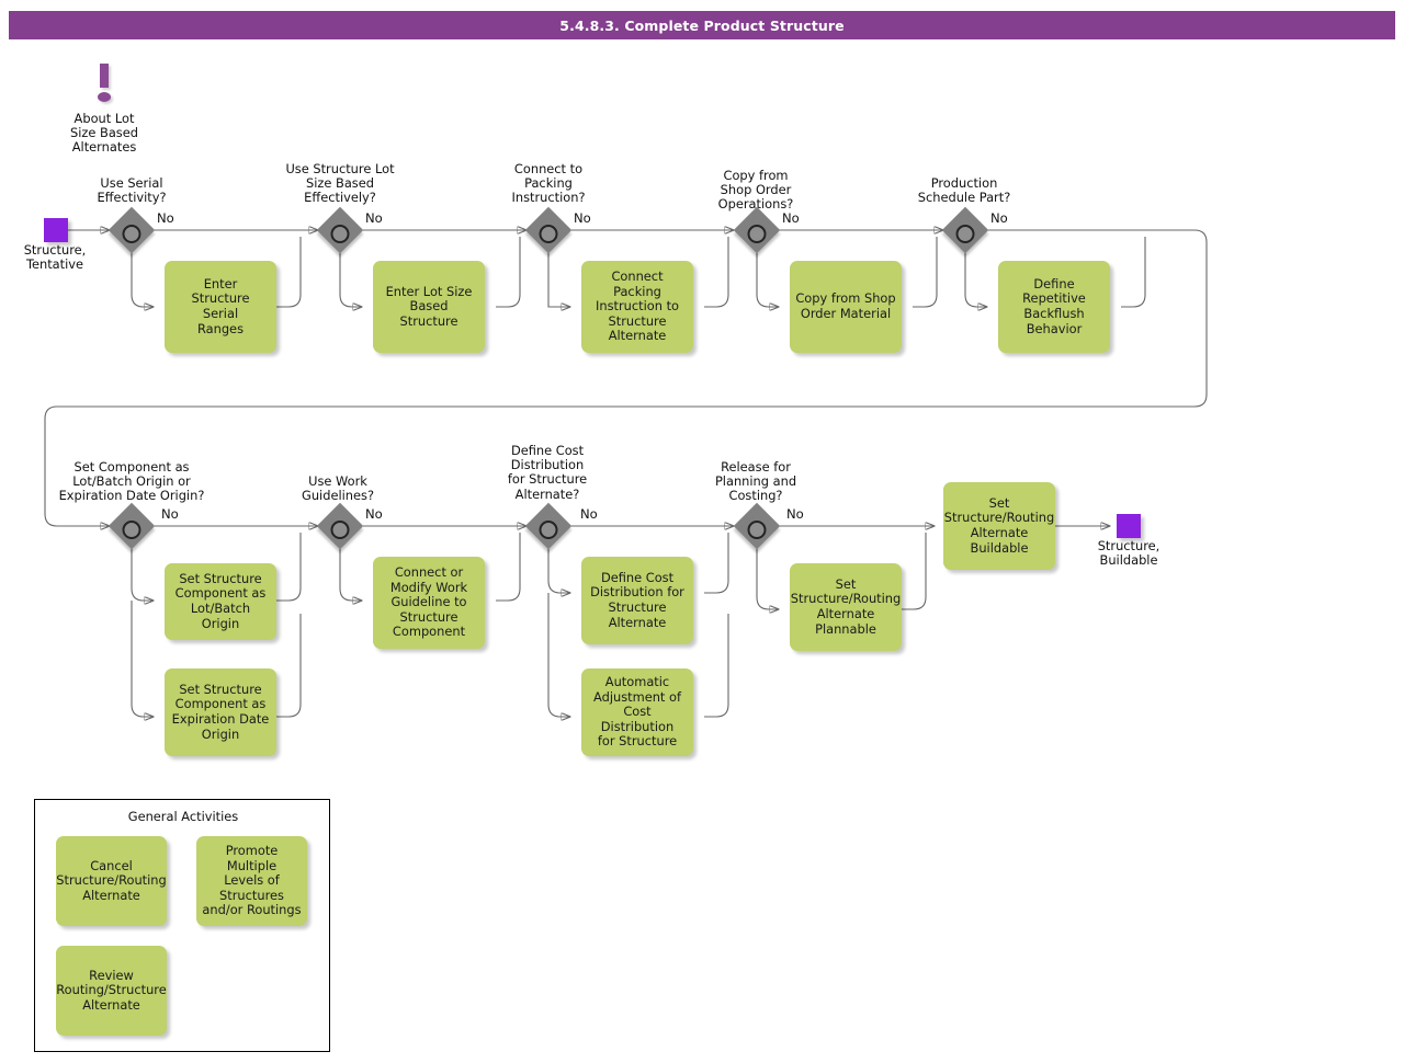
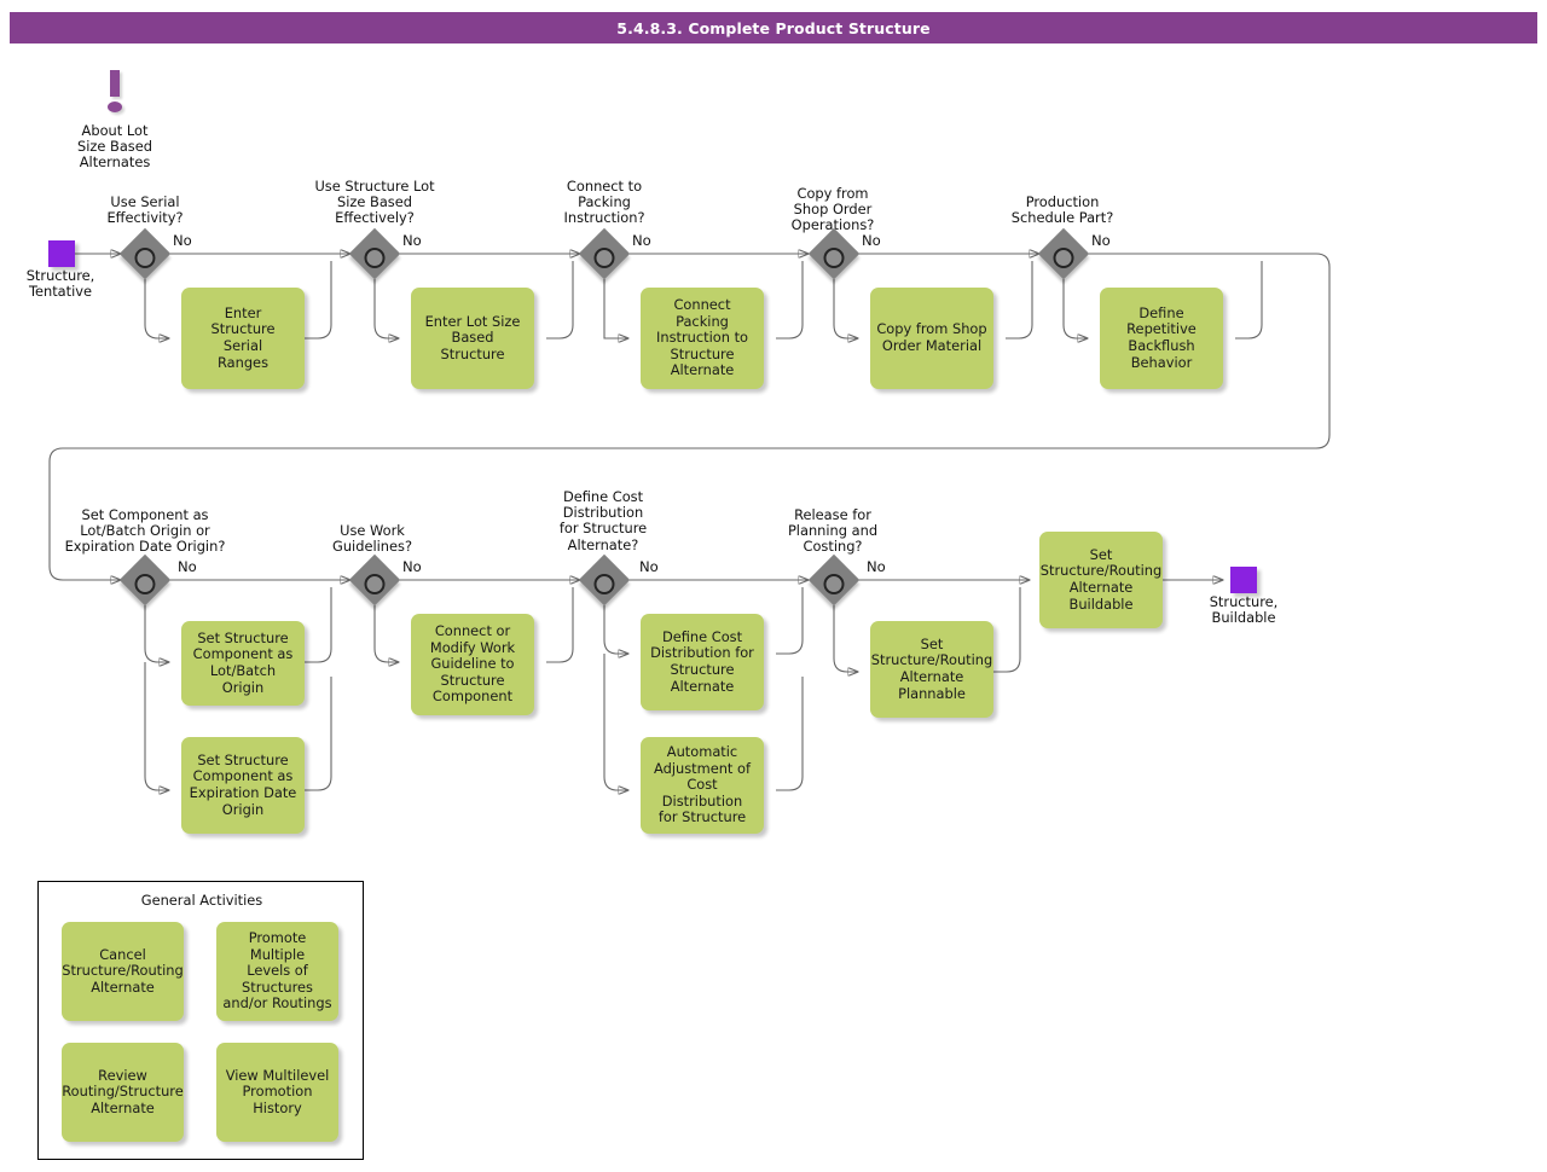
  5.4.8.3. Complete Product Structure
  About Lot
  Size Based
  Alternates
  Structure,
  Tentative
  Structure,
  Buildable
  Use Serial
  Effectivity?
  No
  Enter
  Structure
  Serial
  Ranges
  Use Structure Lot
  Size Based
  Effectively?
  No
  Enter Lot Size
  Based
  Structure
  Connect to
  Packing
  Instruction?
  No
  Connect Packing
  Instruction to
  Structure
  Alternate
  Copy from
  Shop Order
  Operations?
  No
  Copy from Shop
  Order Material
  Production
  Schedule Part?
  No
  Define
  Repetitive
  Backflush
  Behavior
  Set Component as
  Lot/Batch Origin or
  Expiration Date Origin?
  No
  Set Structure
  Component as
  Lot/Batch
  Origin
  Set Structure
  Component as
  Expiration Date
  Origin
  Use Work
  Guidelines?
  No
  Connect or
  Modify Work
  Guideline to
  Structure
  Component
  Define Cost
  Distribution
  for Structure
  Alternate?
  No
  Define Cost
  Distribution for
  Structure
  Alternate
  Automatic
  Adjustment of
  Cost Distribution
  for Structure
  Release for
  Planning and
  Costing?
  No
  Set
  Structure/Routing
  Alternate
  Plannable
  Set
  Structure/Routing
  Alternate
  Buildable
  General Activities
  Cancel
  Structure/Routing
  Alternate
  Promote Multiple
  Levels of
  Structures
  and/or Routings
  Review
  Routing/Structure
  Alternate
+ View Multilevel
+ Promotion
+ History
